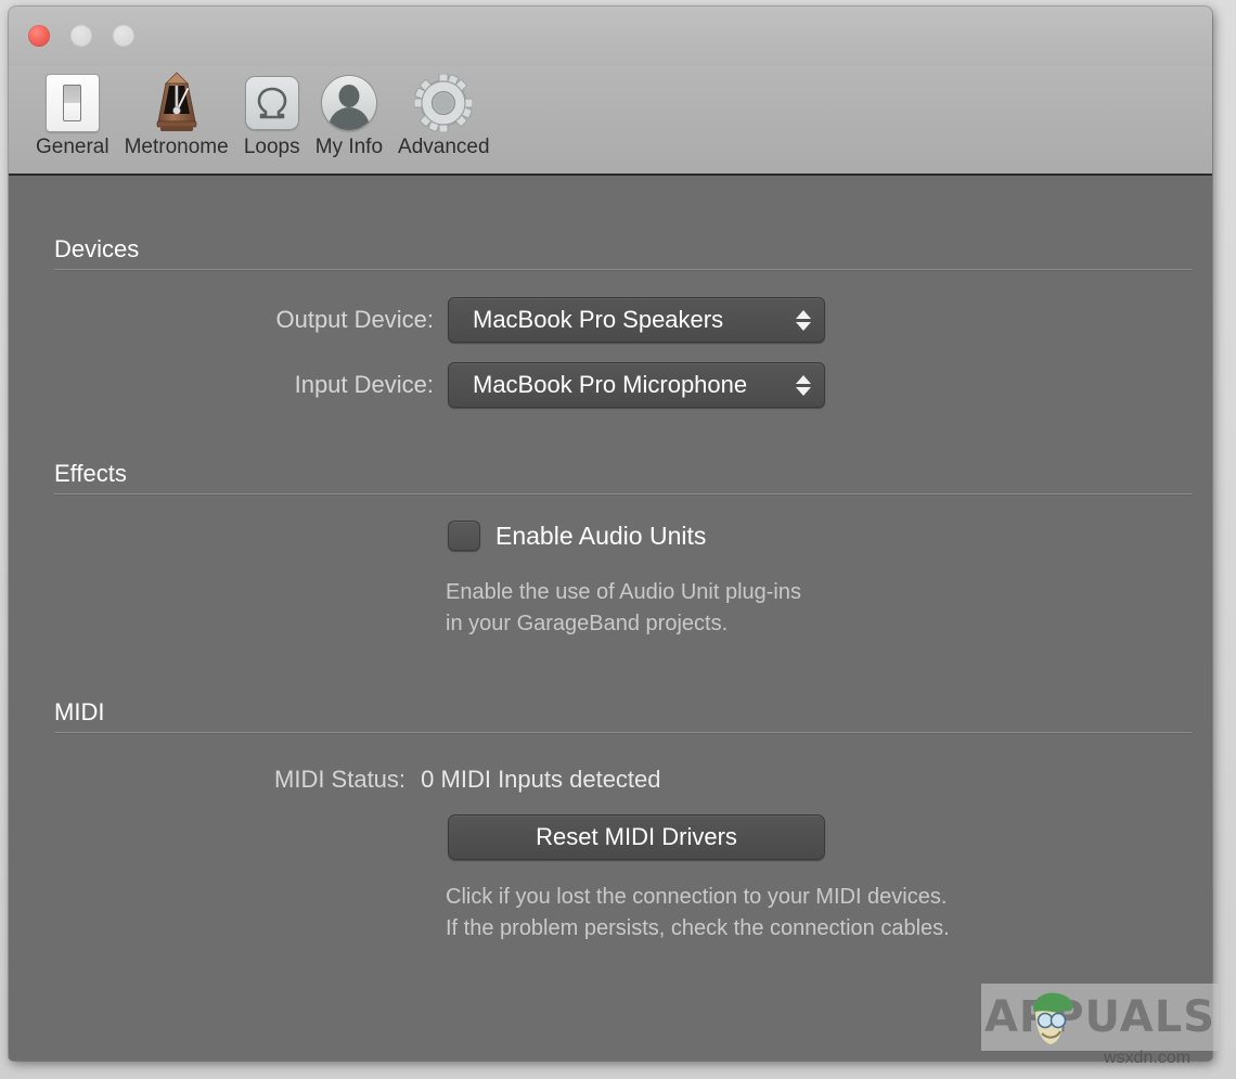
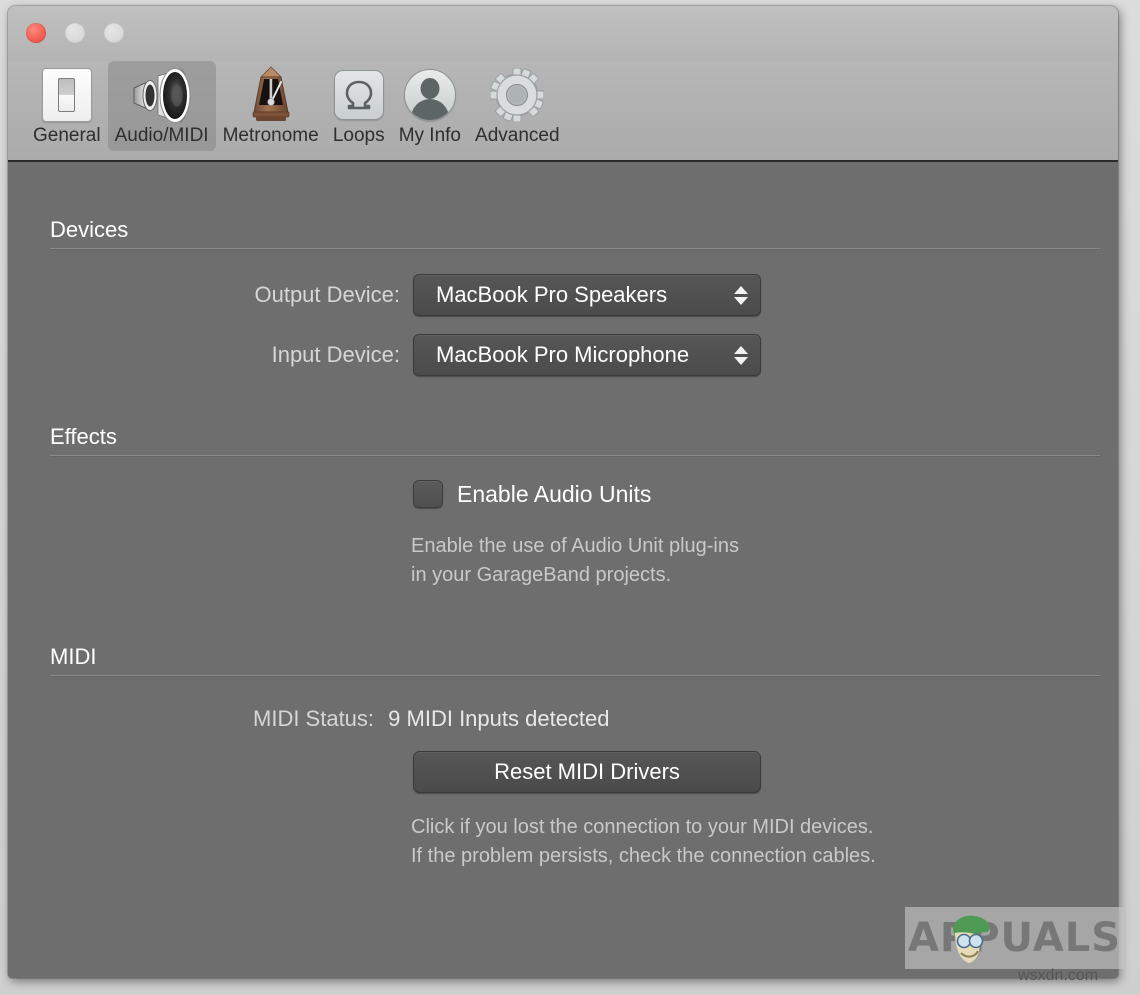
  General
+ Audio/MIDI
  Metronome
  Loops
  My Info
  Advanced
  Devices
  Output Device:
  MacBook Pro Speakers
  Input Device:
  MacBook Pro Microphone
  Effects
  Enable Audio Units
  Enable the use of Audio Unit plug-ins
  in your GarageBand projects.
  MIDI
- MIDI Status: 0 MIDI Inputs detected
+ MIDI Status: 9 MIDI Inputs detected
  Reset MIDI Drivers
  Click if you lost the connection to your MIDI devices.
  If the problem persists, check the connection cables.
  APPUALS
  wsxdn.com
